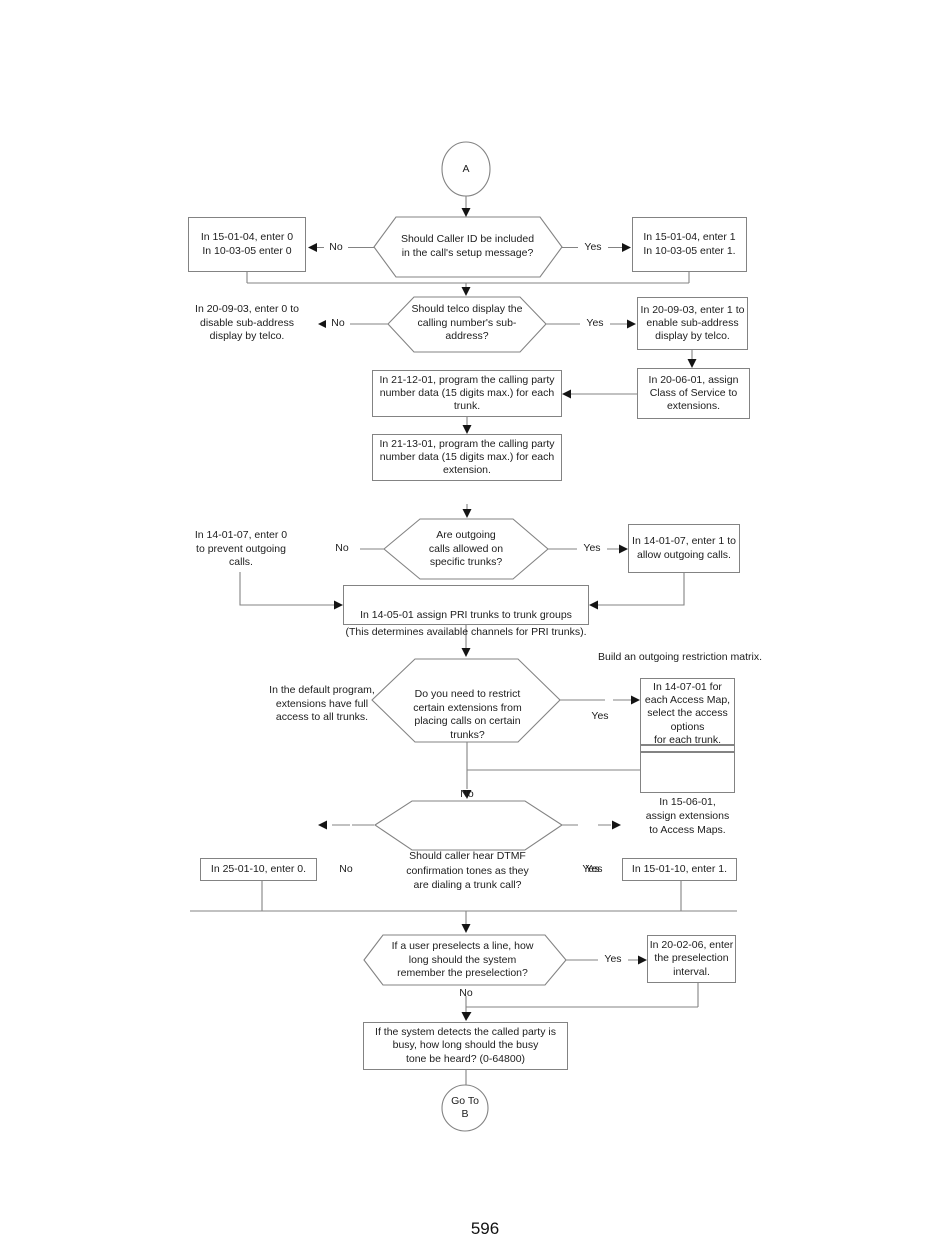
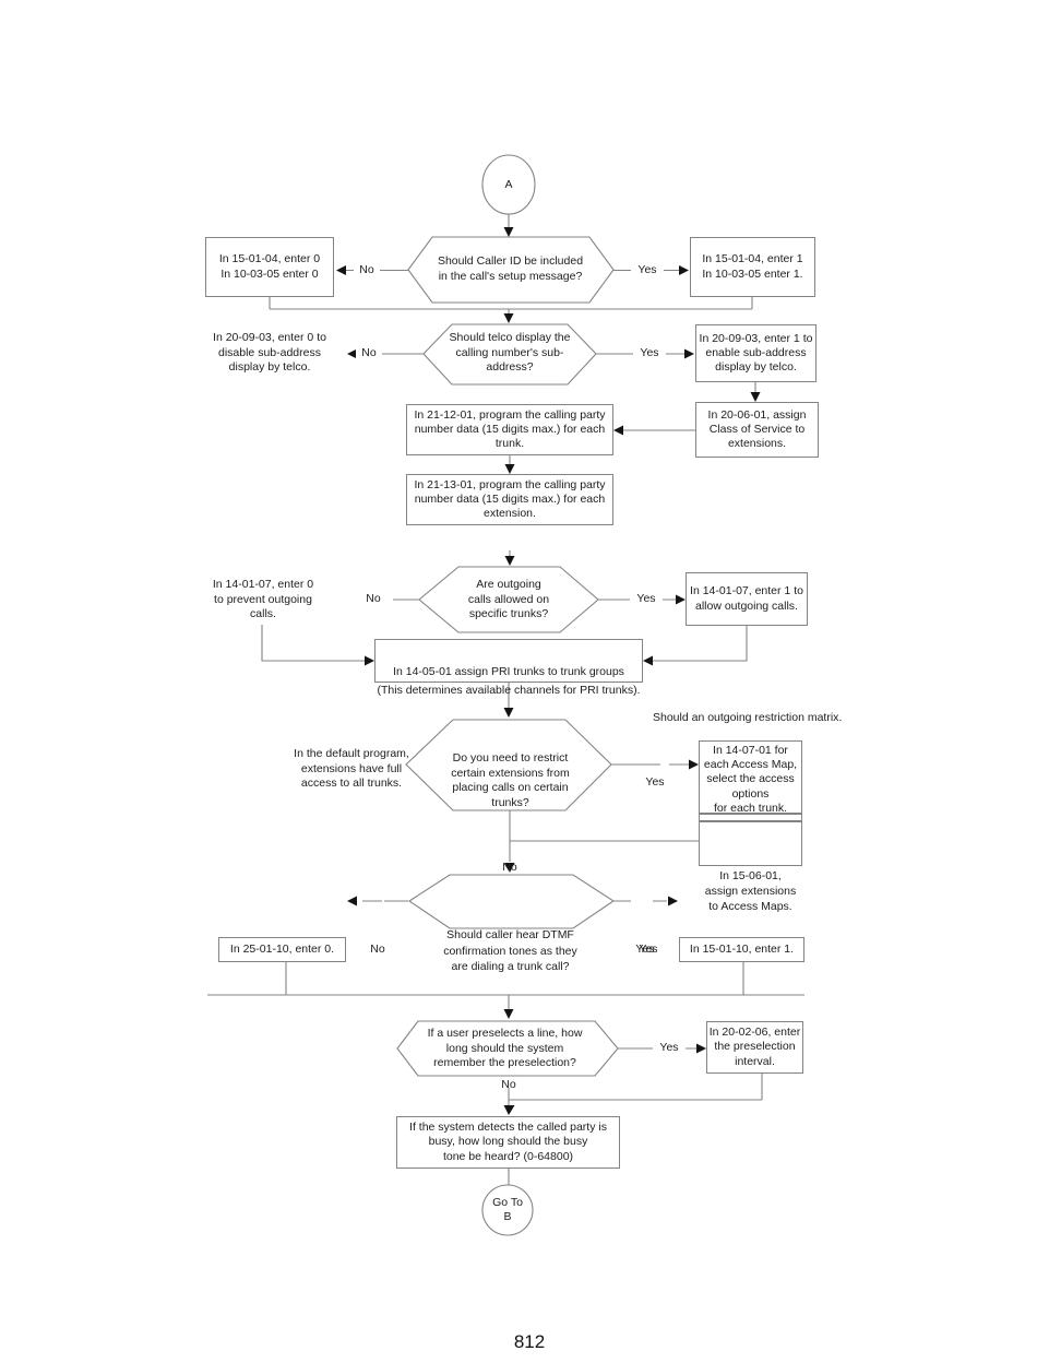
  A
  Go To
  B
  Should Caller ID be included
  in the call's setup message?
  In 15-01-04, enter 0
  In 10-03-05 enter 0
  In 15-01-04, enter 1
  In 10-03-05 enter 1.
  No
  Yes
  Should telco display the
  calling number's sub-
  address?
  In 20-09-03, enter 0 to
  disable sub-address
  display by telco.
  In 20-09-03, enter 1 to
  enable sub-address
  display by telco.
  No
  Yes
  In 20-06-01, assign
  Class of Service to
  extensions.
  In 21-12-01, program the calling party
  number data (15 digits max.) for each
  trunk.
  In 21-13-01, program the calling party
  number data (15 digits max.) for each
  extension.
  Are outgoing
  calls allowed on
  specific trunks?
  In 14-01-07, enter 0
  to prevent outgoing
  calls.
  In 14-01-07, enter 1 to
  allow outgoing calls.
  No
  Yes
  In 14-05-01 assign PRI trunks to trunk groups
  (This determines available channels for PRI trunks).
- Build an outgoing restriction matrix.
+ Should an outgoing restriction matrix.
  Do you need to restrict
  certain extensions from
  placing calls on certain
  trunks?
  In the default program,
  extensions have full
  access to all trunks.
  Yes
  In 14-07-01 for
  each Access Map,
  select the access
  options
  for each trunk.
  In 15-06-01,
  assign extensions
  to Access Maps.
  No
  Should caller hear DTMF
  confirmation tones as they
  are dialing a trunk call?
  In 25-01-10, enter 0.
  In 15-01-10, enter 1.
  No
  Yes
  If a user preselects a line, how
  long should the system
  remember the preselection?
  Yes
  In 20-02-06, enter
  the preselection
  interval.
  No
  If the system detects the called party is
  busy, how long should the busy
  tone be heard? (0-64800)
- 596
+ 812
